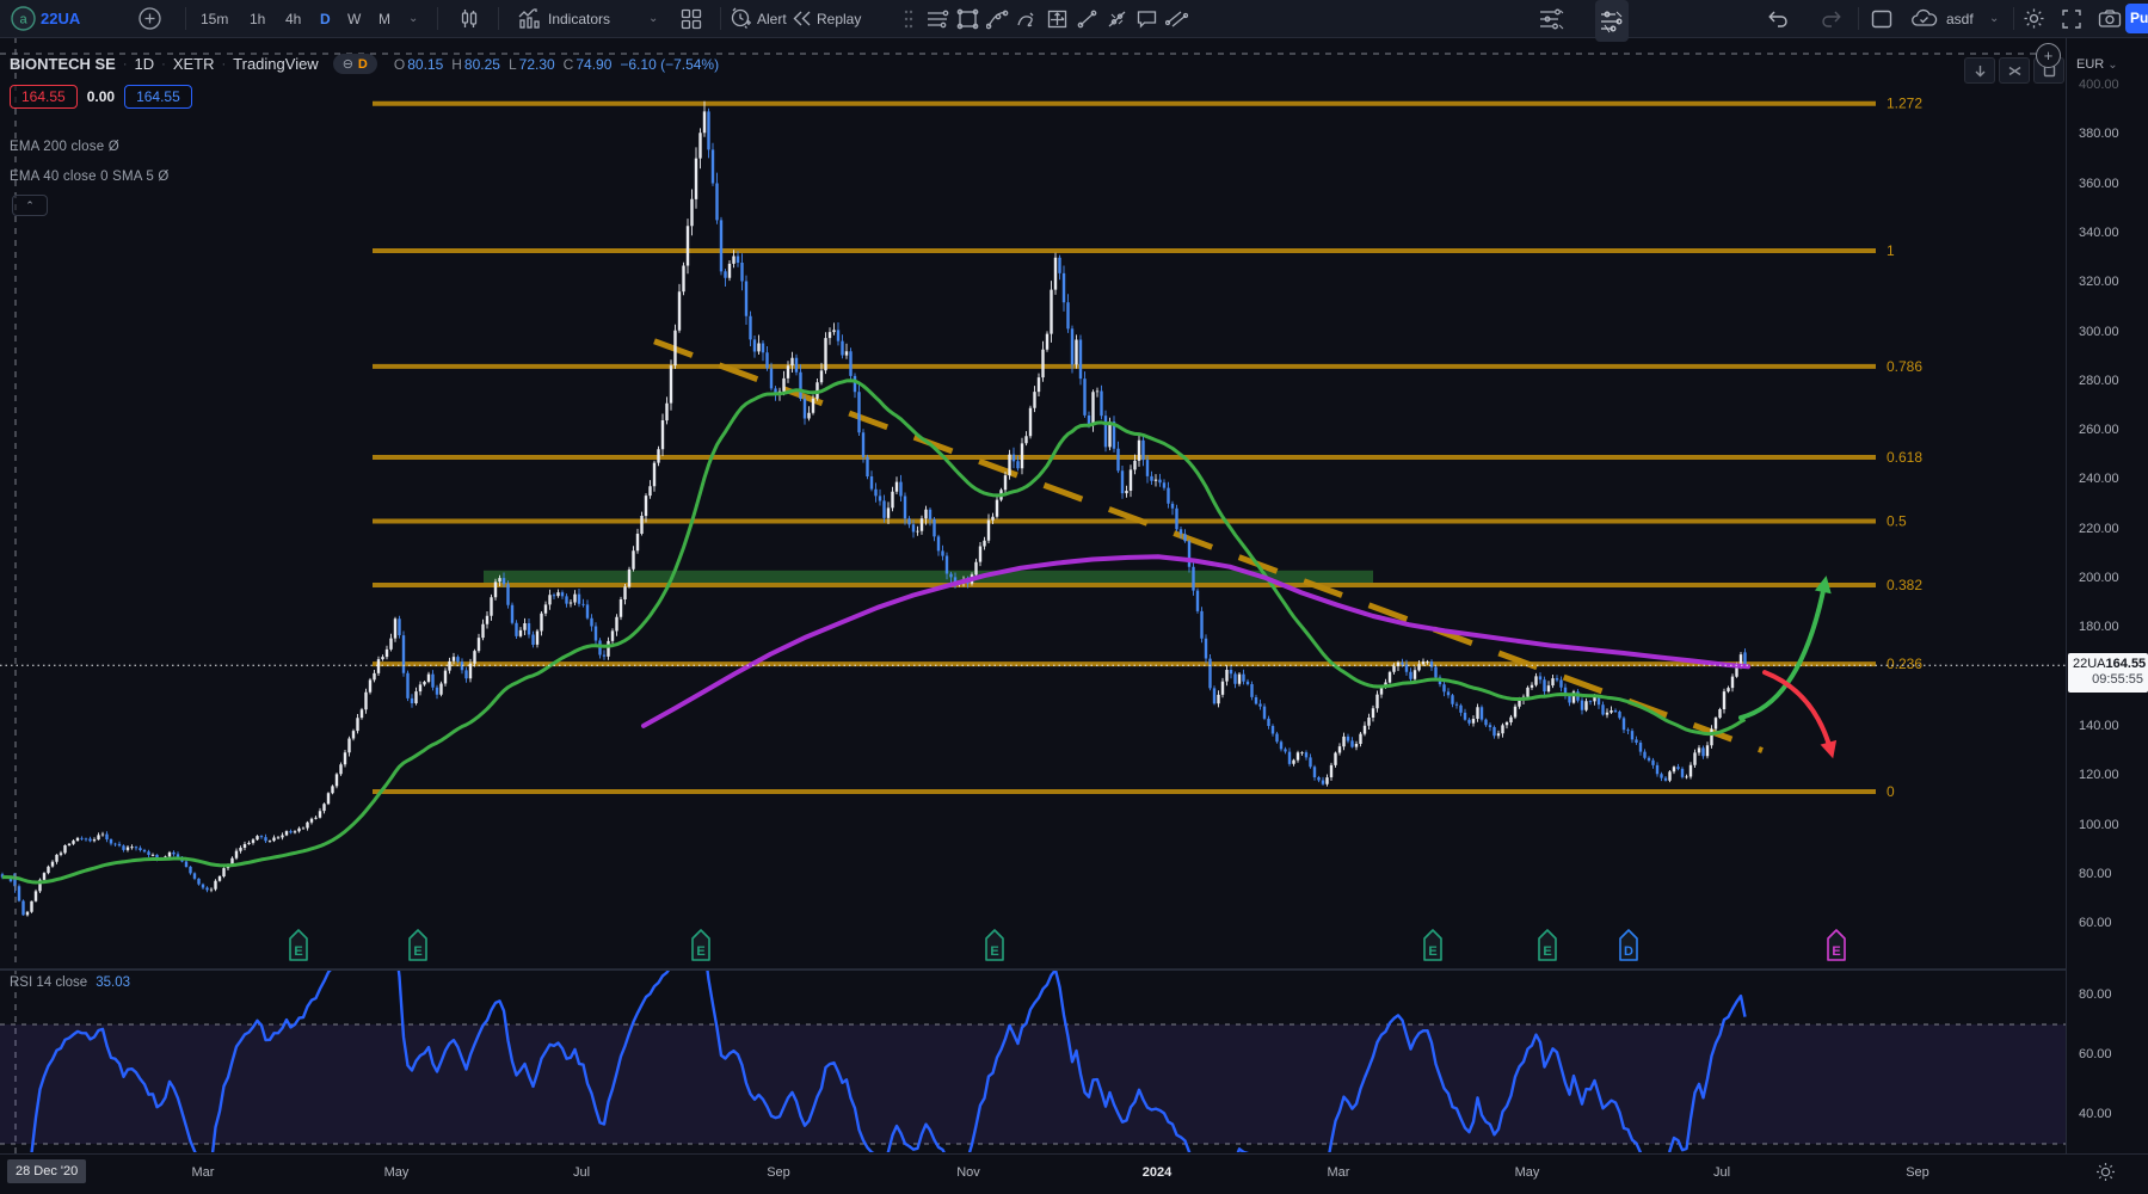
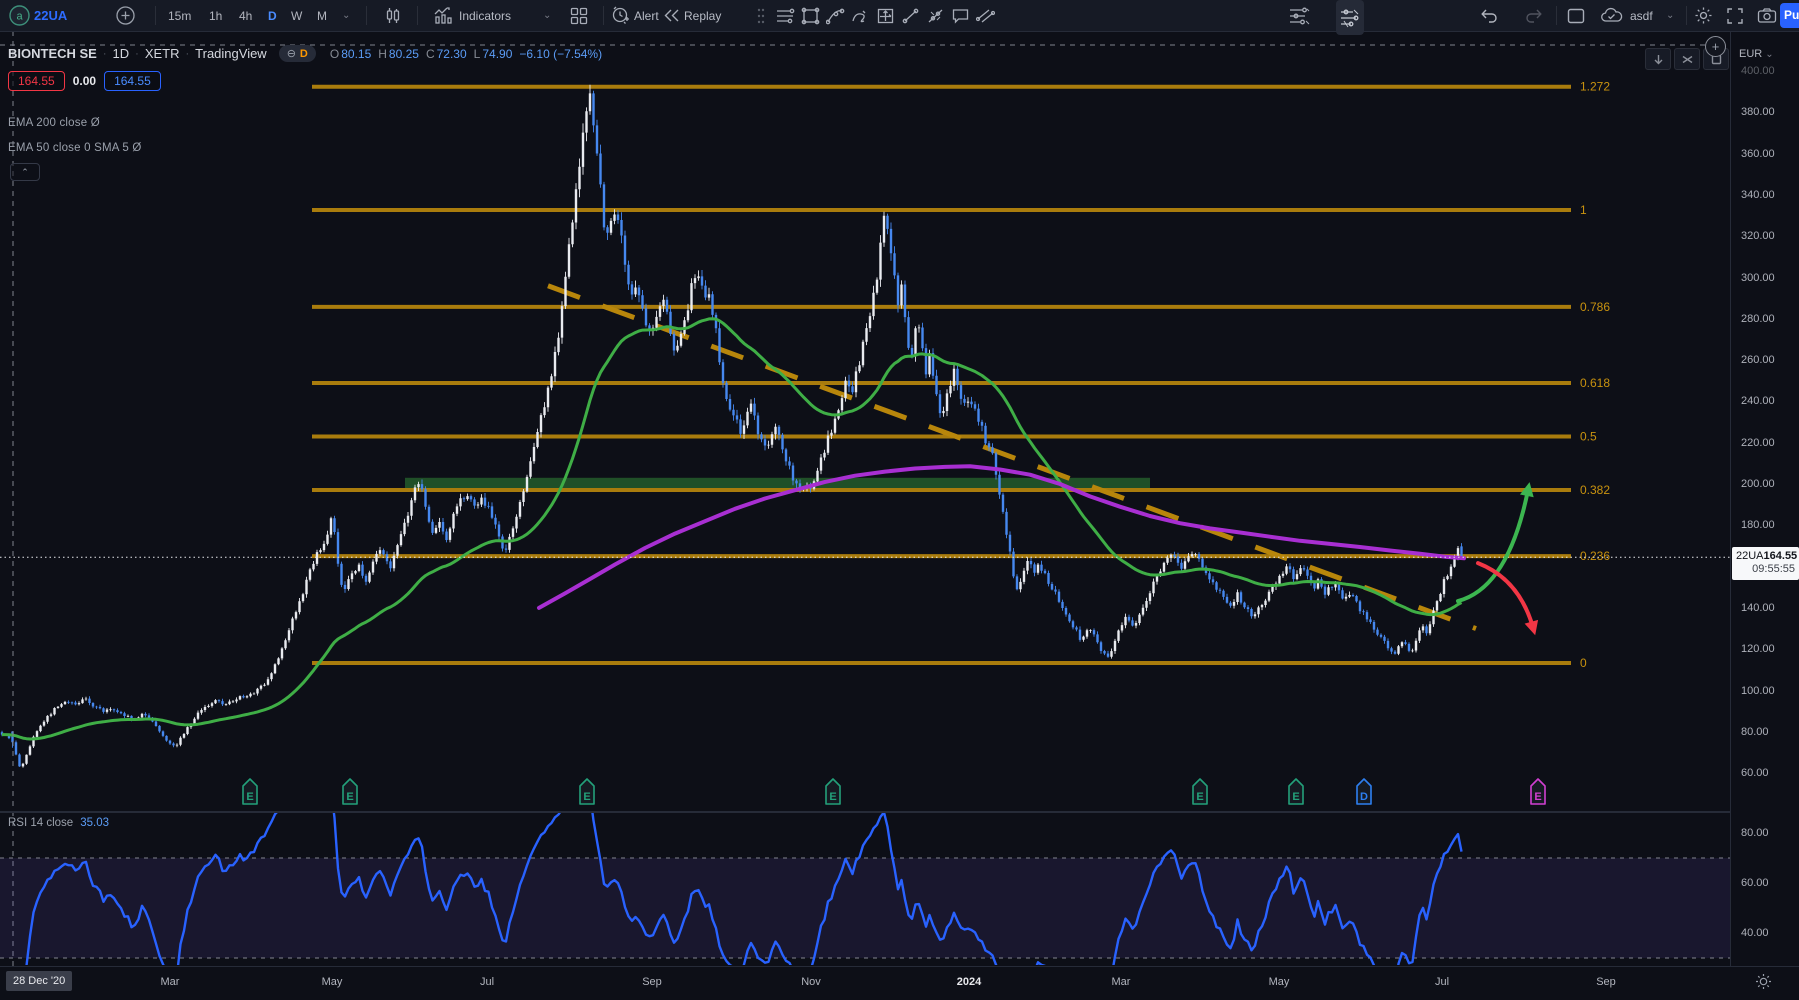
  a
  22UA
  15m
  1h
  4h
  D
  W
  M
  ⌄
  Indicators
  ⌄
  Alert
  Replay
  asdf
  ⌄
  1.272
  1
  0.786
  0.618
  0.5
  0.382
  0.236
  0
  E
  E
  E
  E
  E
  E
  D
  E
  BIONTECH SE
  ·
  1D
  ·
  XETR
  ·
  TradingView
  ⊖
  D
  O
  80.15
  H
  80.25
- L
+ C
  72.30
- C
+ L
  74.90
  −6.10 (−7.54%)
  164.55
  0.00
  164.55
  EMA 200 close Ø
- EMA 40 close 0 SMA 5 Ø
+ EMA 50 close 0 SMA 5 Ø
  ⌃
  RSI 14 close 35.03
  +
  EUR ⌄
  400.00
  380.00
  360.00
  340.00
  320.00
  300.00
  280.00
  260.00
  240.00
  220.00
  200.00
  180.00
  140.00
  120.00
  100.00
  80.00
  60.00
  80.00
  60.00
  40.00
  22UA
  164.55
  09:55:55
  28 Dec '20
  Mar
  May
  Jul
  Sep
  Nov
  2024
  Mar
  May
  Jul
  Sep
